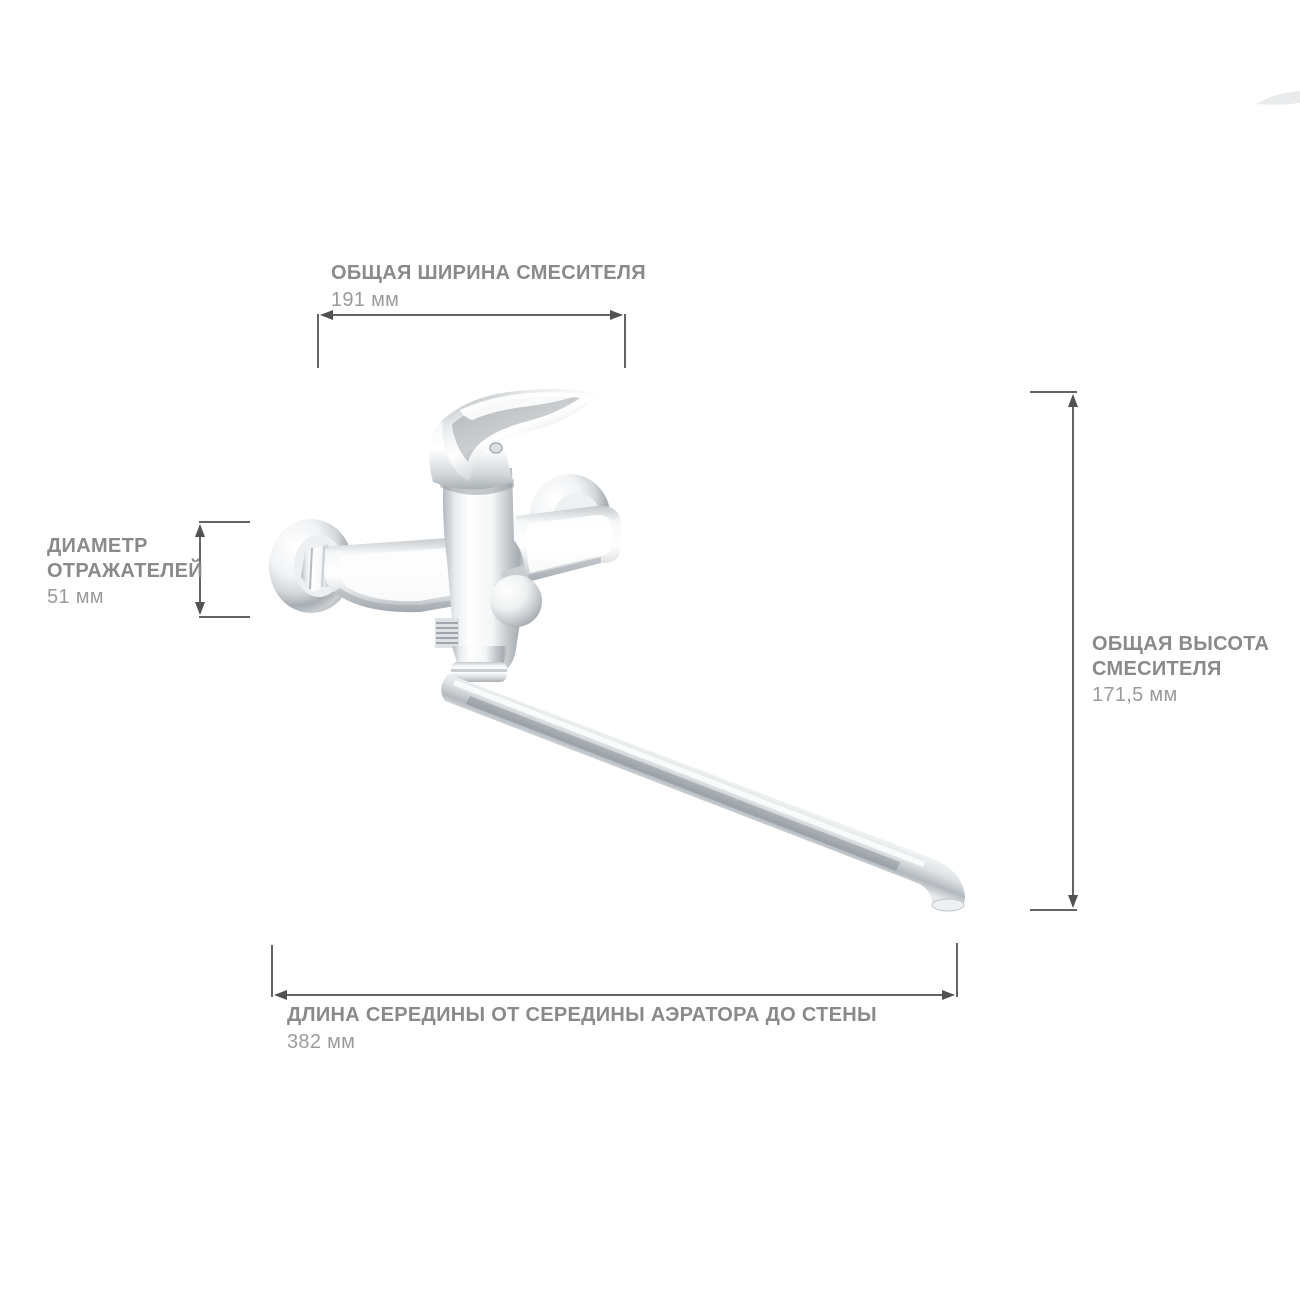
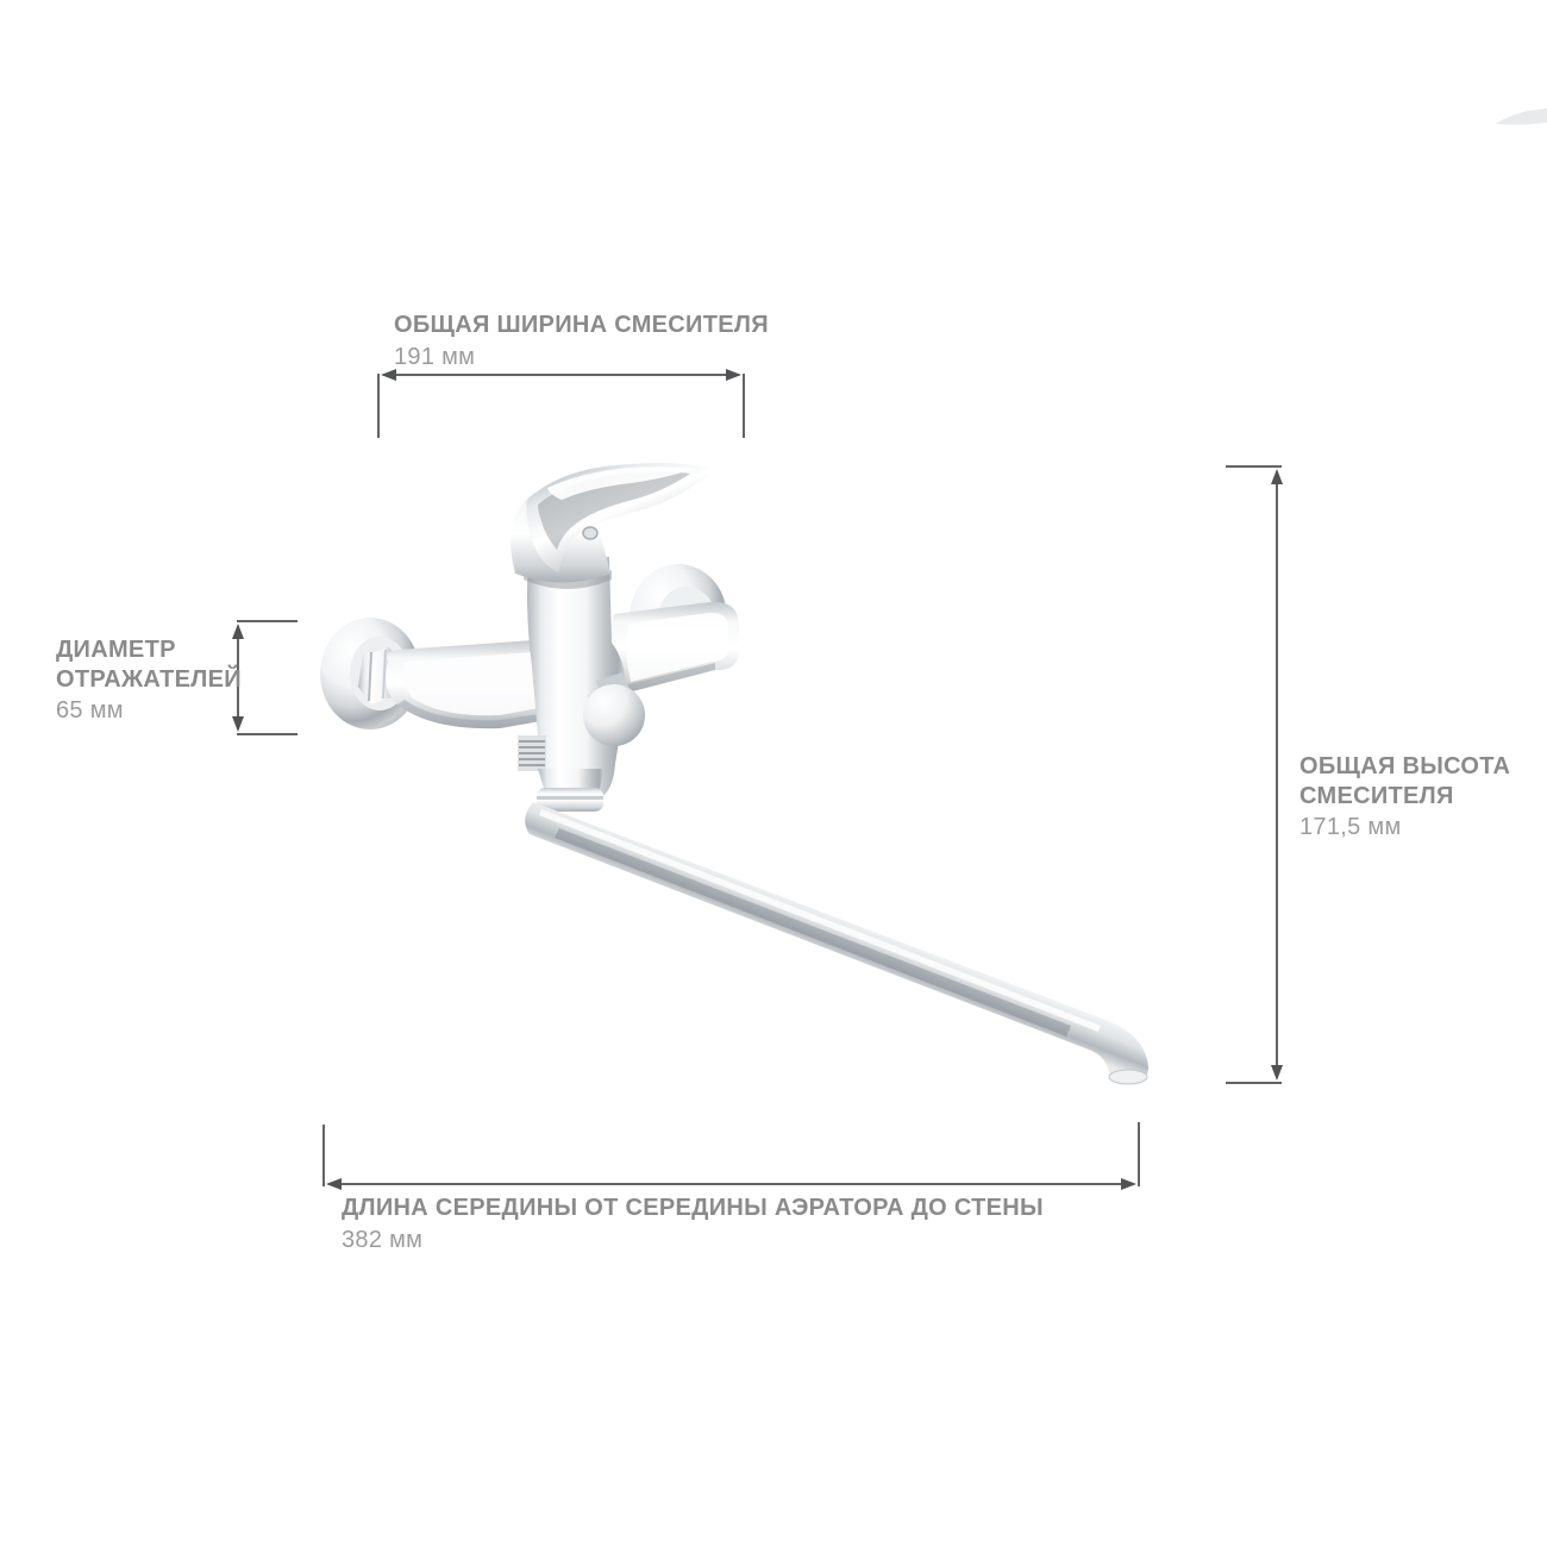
  ОБЩАЯ ШИРИНА СМЕСИТЕЛЯ
  191 мм
  ДИАМЕТР
  ОТРАЖАТЕЛЕЙ
- 51 мм
+ 65 мм
  ОБЩАЯ ВЫСОТА
  СМЕСИТЕЛЯ
  171,5 мм
  ДЛИНА СЕРЕДИНЫ ОТ СЕРЕДИНЫ АЭРАТОРА ДО СТЕНЫ
  382 мм
